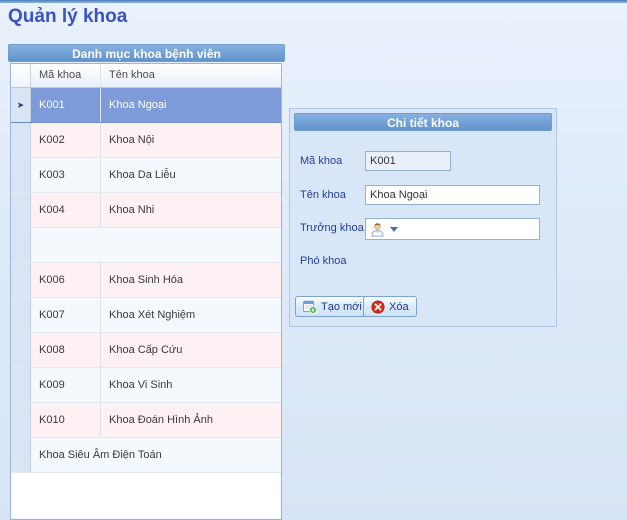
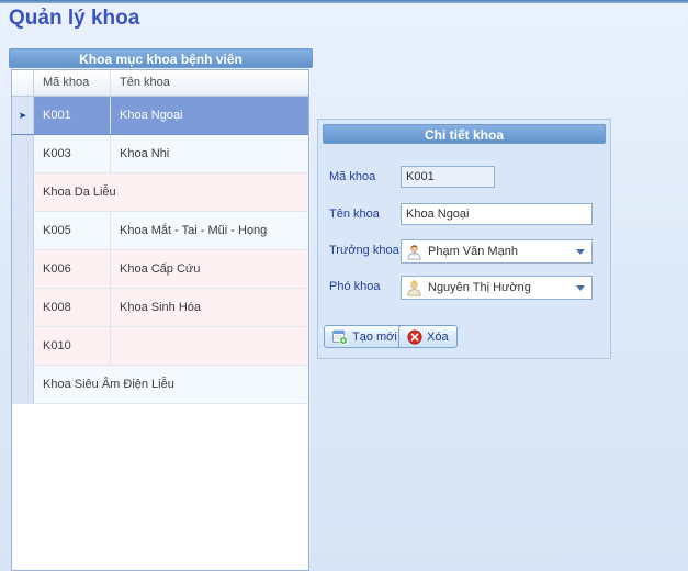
  Quản lý khoa
- Danh mục khoa bệnh viên
+ Khoa mục khoa bệnh viên
  Mã khoa
  Tên khoa
  ➤
  K001
  Khoa Ngoại
- K002
- Khoa Nội
  K003
- Khoa Da Liễu
+ Khoa Nhi
- K004
- Khoa Nhi
+ Khoa Da Liễu
+ K005
+ Khoa Mắt - Tai - Mũi - Họng
  K006
- Khoa Sinh Hóa
+ Khoa Cấp Cứu
- K007
- Khoa Xét Nghiệm
  K008
- Khoa Cấp Cứu
+ Khoa Sinh Hóa
- K009
- Khoa Vi Sinh
  K010
- Khoa Đoán Hình Ảnh
- Khoa Siêu Âm Điện Toán
+ Khoa Siêu Âm Điện Liễu
  Chi tiết khoa
  Mã khoa
  K001
  Tên khoa
  Khoa Ngoại
  Trưởng khoa
+ Phạm Văn Mạnh
  Phó khoa
+ Nguyễn Thị Hường
  Tạo mới
  Xóa
